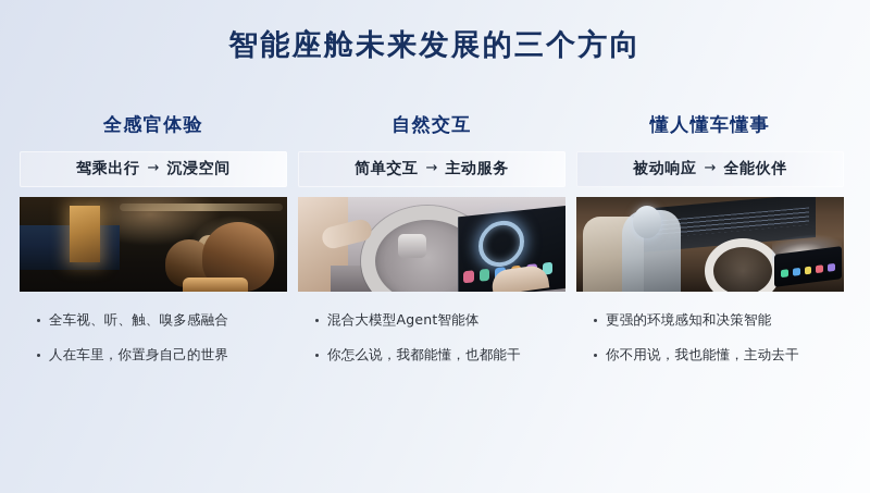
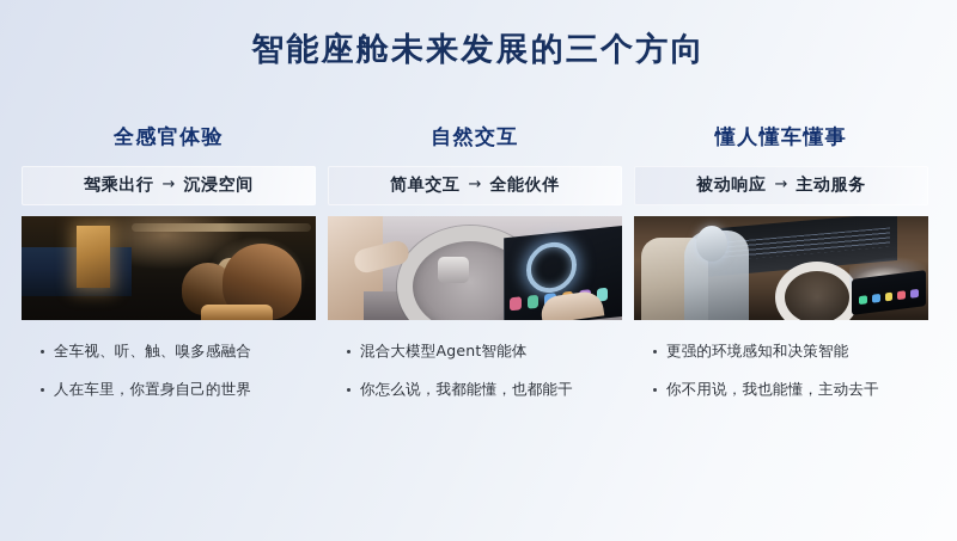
  智能座舱未来发展的三个方向
  全感官体验
  驾乘出行
  →
  沉浸空间
  全车视、听、触、嗅多感融合
  人在车里，你置身自己的世界
  自然交互
  简单交互
  →
- 主动服务
+ 全能伙伴
  混合大模型Agent智能体
  你怎么说，我都能懂，也都能干
  懂人懂车懂事
  被动响应
  →
- 全能伙伴
+ 主动服务
  更强的环境感知和决策智能
  你不用说，我也能懂，主动去干
